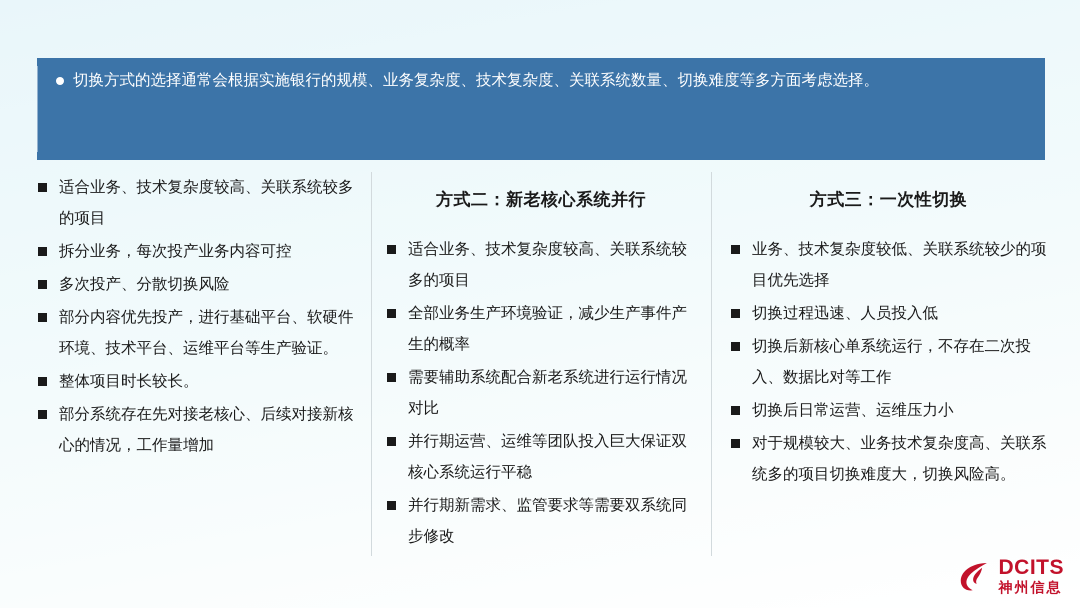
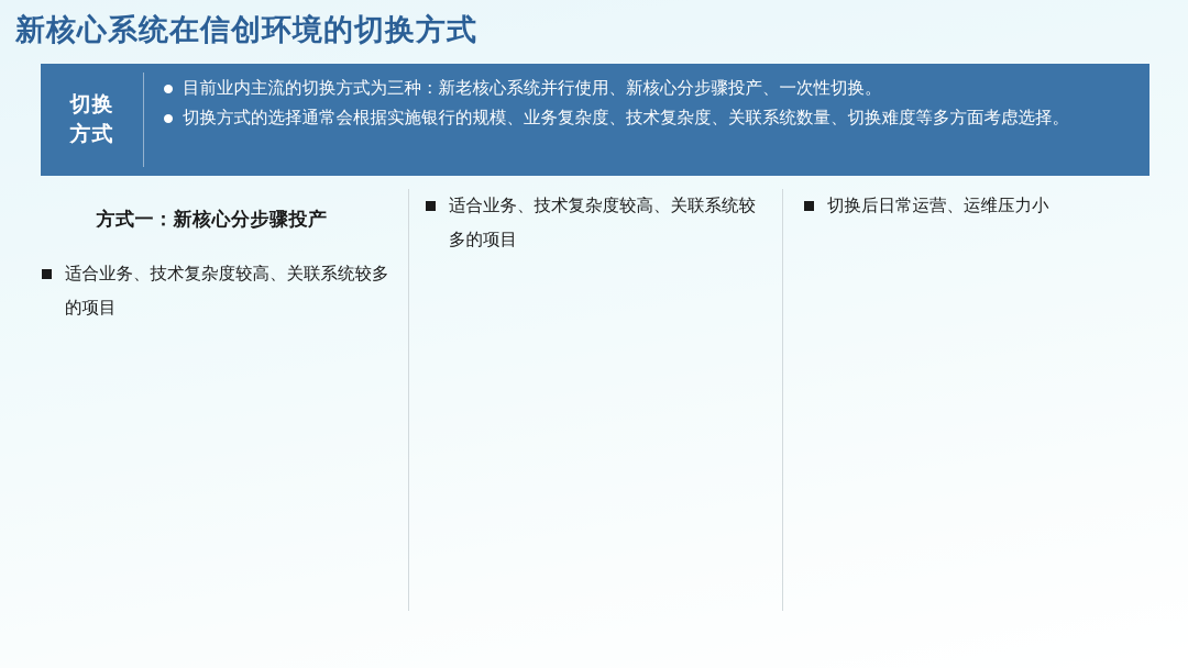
+ 新核心系统在信创环境的切换方式
+ 切换
+ 方式
+ 目前业内主流的切换方式为三种：新老核心系统并行使用、新核心分步骤投产、一次性切换。
  切换方式的选择通常会根据实施银行的规模、业务复杂度、技术复杂度、关联系统数量、切换难度等多方面考虑选择。
+ 方式一：新核心分步骤投产
  适合业务、技术复杂度较高、关联系统较多的项目
- 拆分业务，每次投产业务内容可控
- 多次投产、分散切换风险
- 部分内容优先投产，进行基础平台、软硬件环境、技术平台、运维平台等生产验证。
- 整体项目时长较长。
- 部分系统存在先对接老核心、后续对接新核心的情况，工作量增加
- 方式二：新老核心系统并行
  适合业务、技术复杂度较高、关联系统较多的项目
- 全部业务生产环境验证，减少生产事件产生的概率
- 需要辅助系统配合新老系统进行运行情况对比
- 并行期运营、运维等团队投入巨大保证双核心系统运行平稳
- 并行期新需求、监管要求等需要双系统同步修改
- 方式三：一次性切换
- 业务、技术复杂度较低、关联系统较少的项目优先选择
- 切换过程迅速、人员投入低
- 切换后新核心单系统运行，不存在二次投入、数据比对等工作
  切换后日常运营、运维压力小
- 对于规模较大、业务技术复杂度高、关联系统多的项目切换难度大，切换风险高。
- DCITS
- 神州信息
